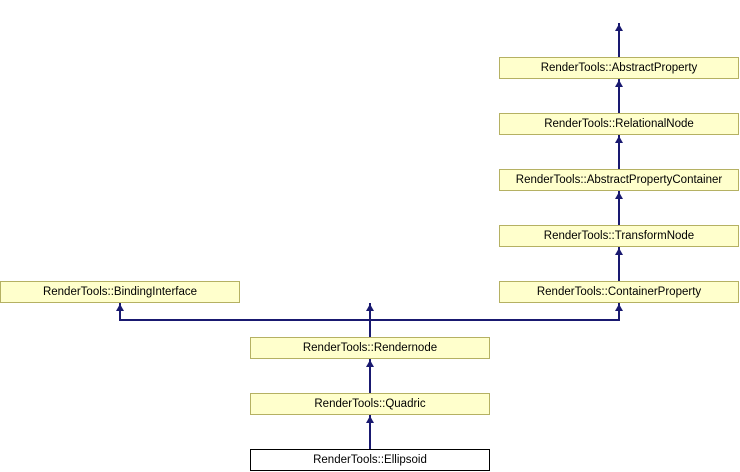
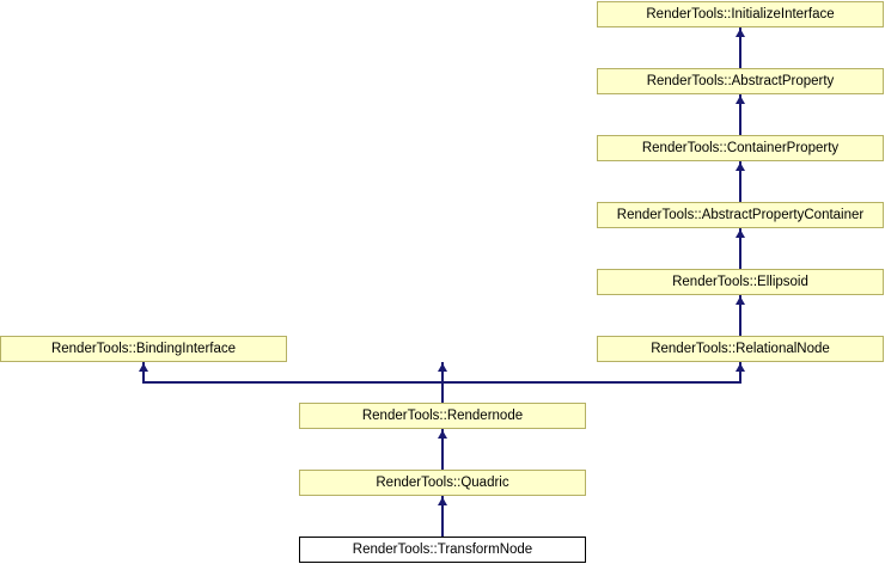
+ RenderTools::InitializeInterface
  RenderTools::AbstractProperty
- RenderTools::RelationalNode
+ RenderTools::ContainerProperty
  RenderTools::AbstractPropertyContainer
- RenderTools::TransformNode
+ RenderTools::Ellipsoid
  RenderTools::BindingInterface
- RenderTools::ContainerProperty
+ RenderTools::RelationalNode
  RenderTools::Rendernode
  RenderTools::Quadric
- RenderTools::Ellipsoid
+ RenderTools::TransformNode
